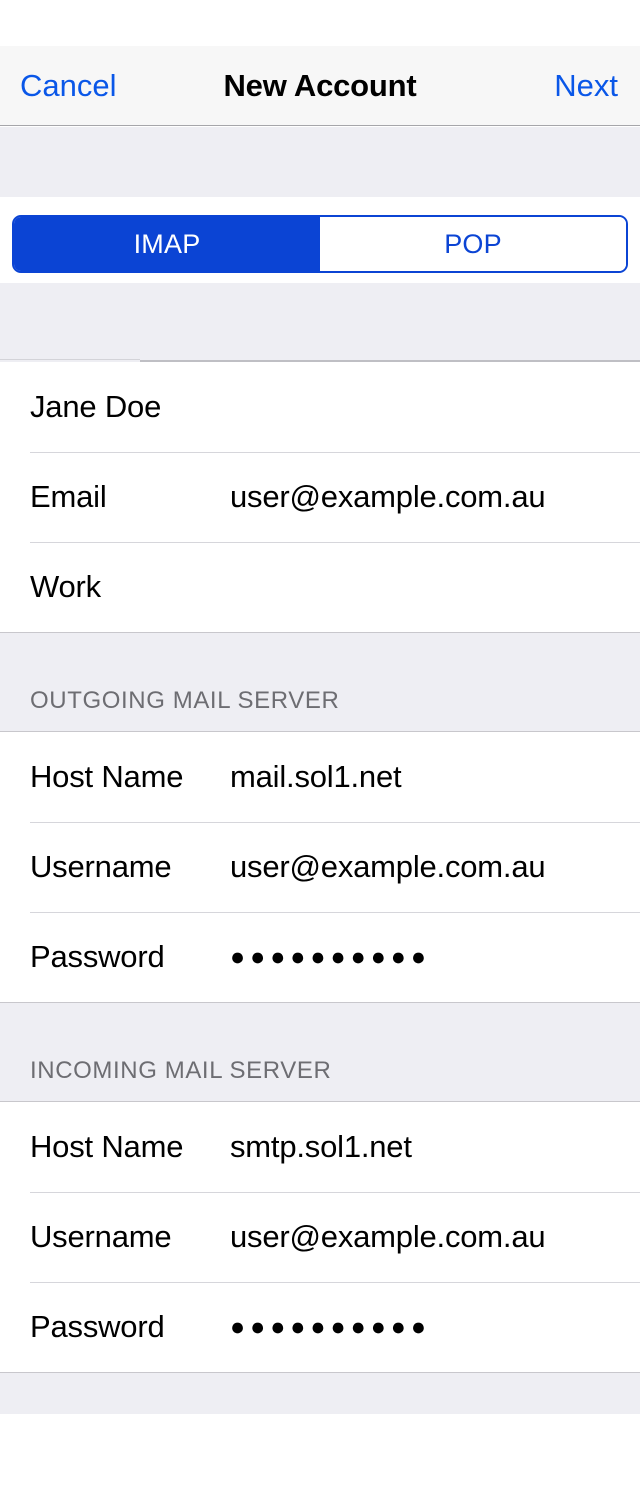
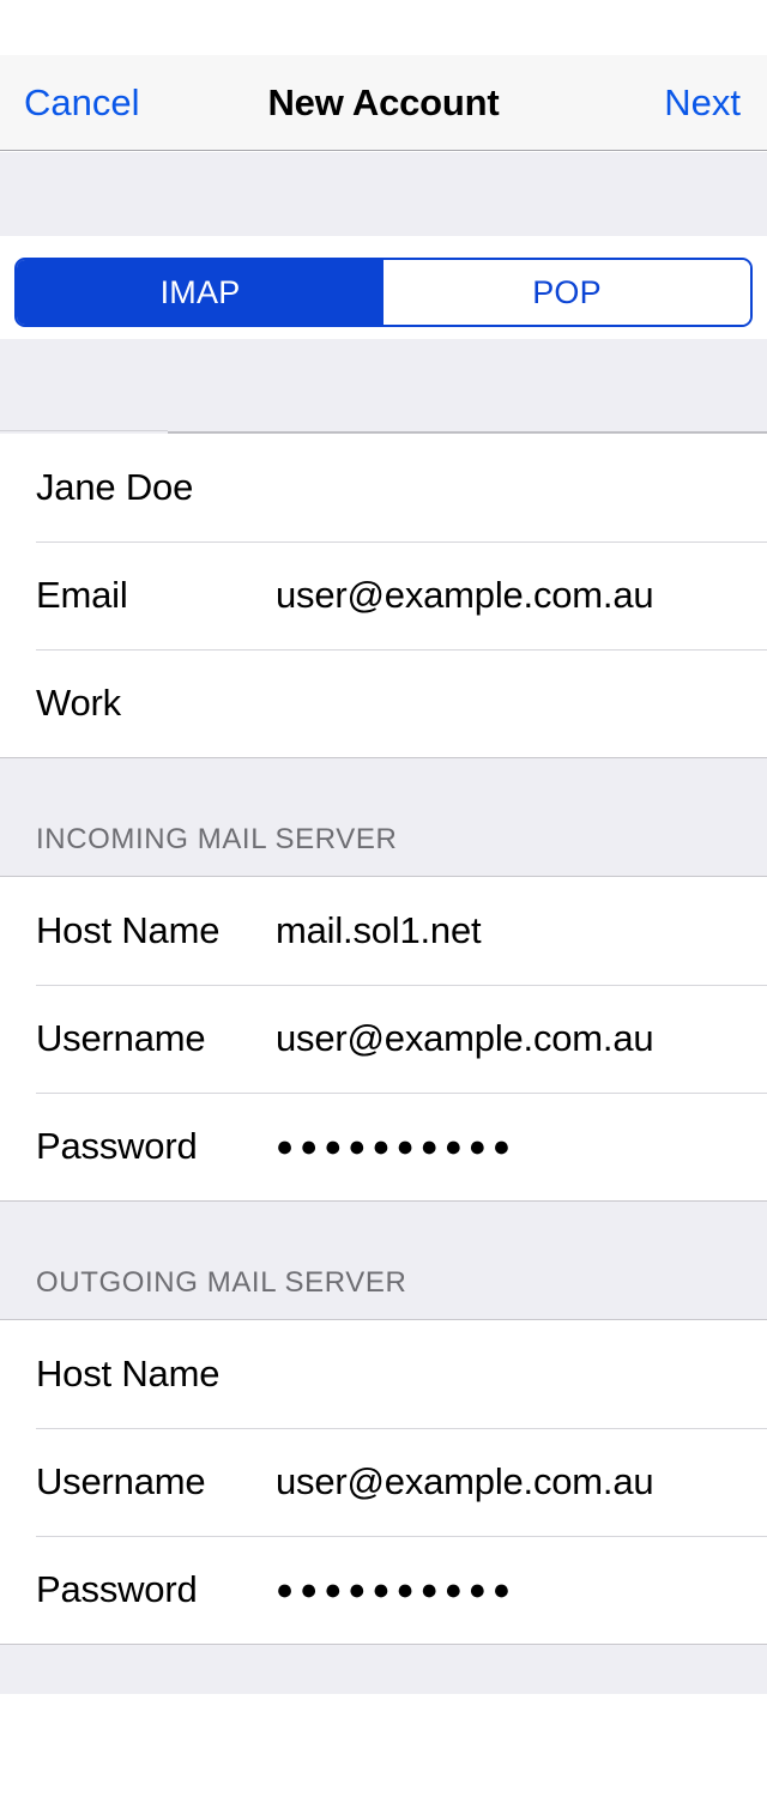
  Cancel
  New Account
  Next
  IMAP
  POP
  Jane Doe
  Email
  user@example.com.au
  Work
- OUTGOING MAIL SERVER
+ INCOMING MAIL SERVER
  Host Name
  mail.sol1.net
  Username
  user@example.com.au
  Password
  ●●●●●●●●●●
- INCOMING MAIL SERVER
+ OUTGOING MAIL SERVER
  Host Name
- smtp.sol1.net
  Username
  user@example.com.au
  Password
  ●●●●●●●●●●
